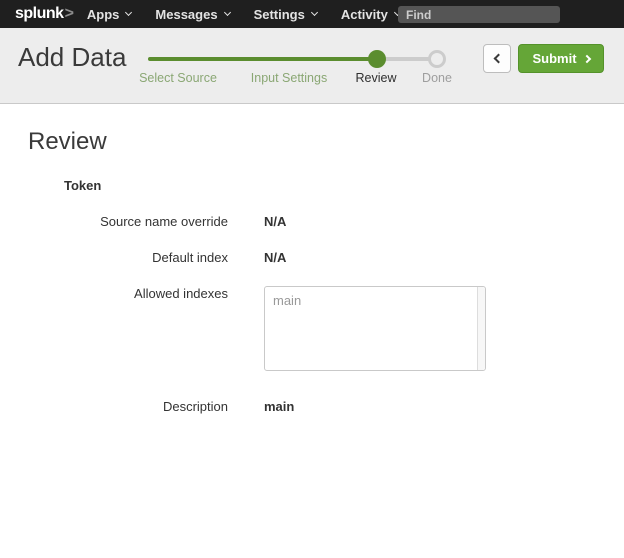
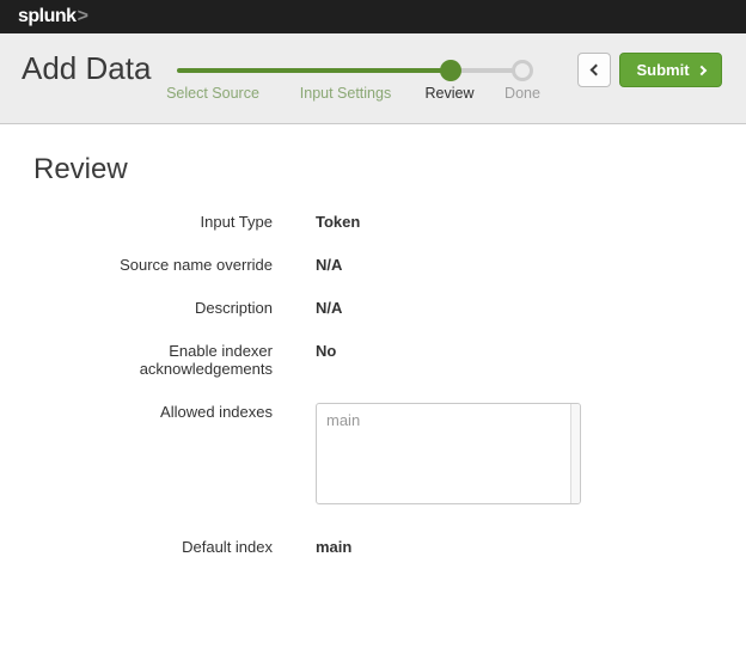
  splunk
  >
- Apps
- Messages
- Settings
- Activity
- Find
  Add Data
  Select Source
  Input Settings
  Review
  Done
  Submit
  Review
+ Input Type
  Token
  Source name override
  N/A
- Default index
+ Description
  N/A
+ Enable indexer acknowledgements
+ No
  Allowed indexes
  main
- Description
+ Default index
  main
